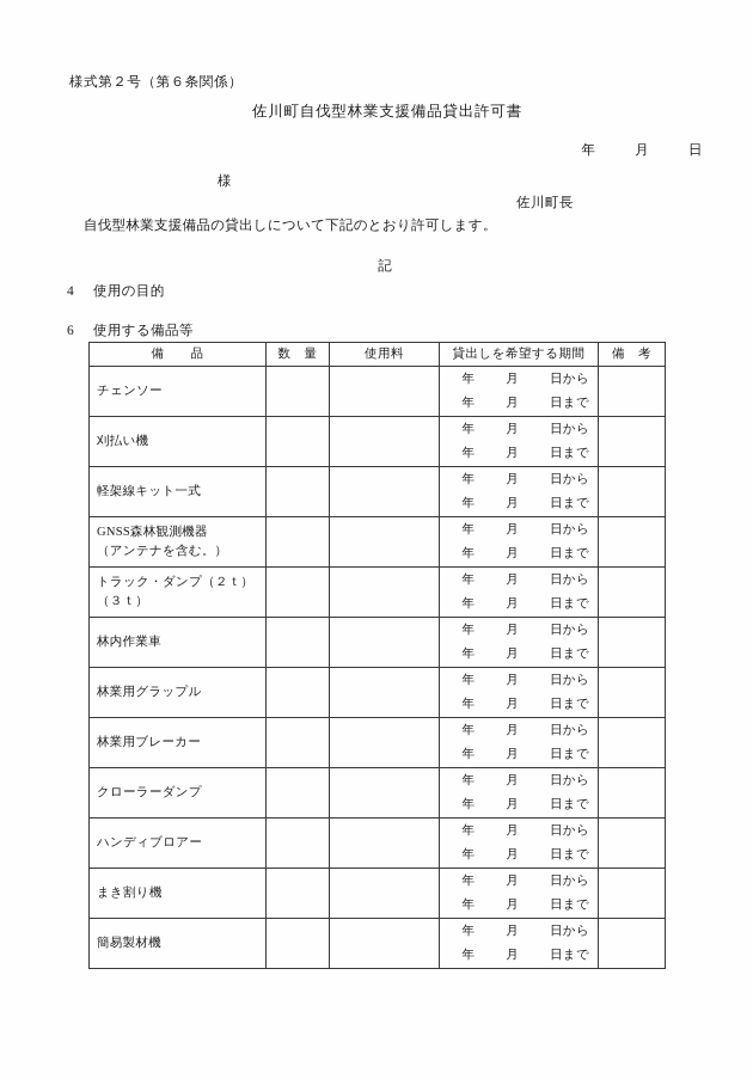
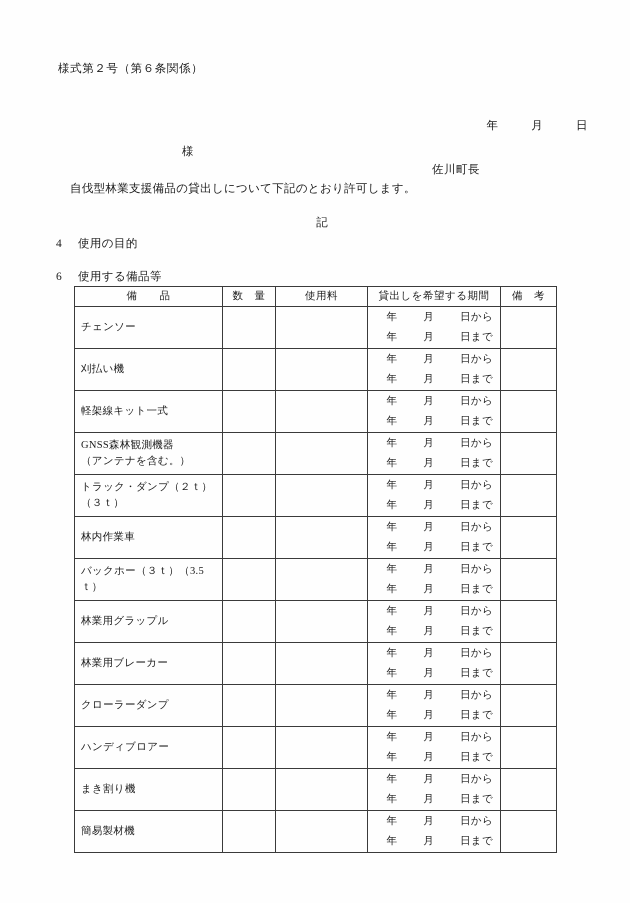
  様式第２号（第６条関係）
- 佐川町自伐型林業支援備品貸出許可書
  年 月 日
  様
  佐川町長
  自伐型林業支援備品の貸出しについて下記のとおり許可します。
  記
  4 使用の目的
  6 使用する備品等
  備 品	数 量	使用料	貸出しを希望する期間	備 考
  チェンソー			年 月 日から年 月 日まで
  刈払い機			年 月 日から年 月 日まで
  軽架線キット一式			年 月 日から年 月 日まで
  GNSS森林観測機器（アンテナを含む。）			年 月 日から年 月 日まで
  トラック・ダンプ（２ｔ）（３ｔ）			年 月 日から年 月 日まで
  林内作業車			年 月 日から年 月 日まで
+ バックホー（３ｔ）（3.5ｔ）			年 月 日から年 月 日まで
  林業用グラップル			年 月 日から年 月 日まで
  林業用ブレーカー			年 月 日から年 月 日まで
  クローラーダンプ			年 月 日から年 月 日まで
  ハンディブロアー			年 月 日から年 月 日まで
  まき割り機			年 月 日から年 月 日まで
  簡易製材機			年 月 日から年 月 日まで
